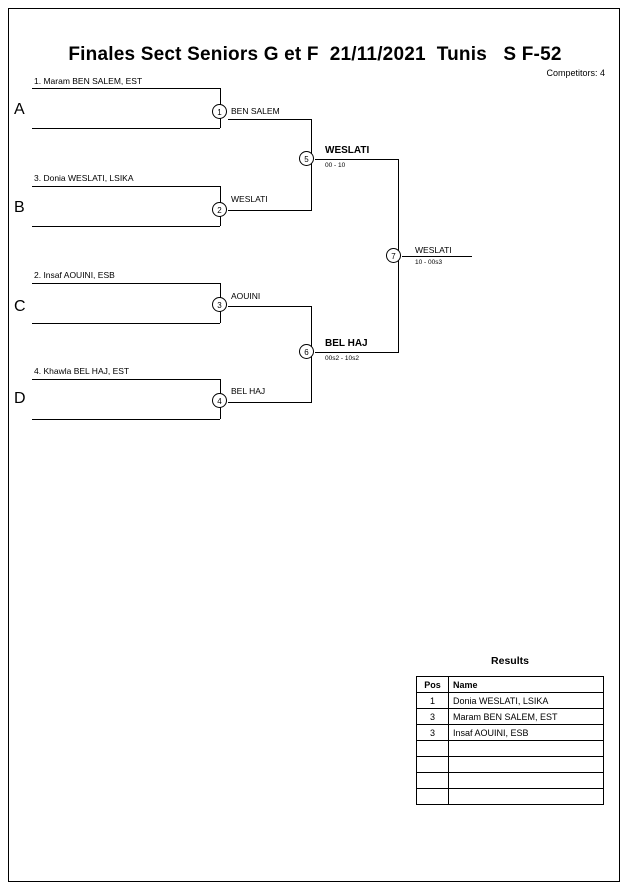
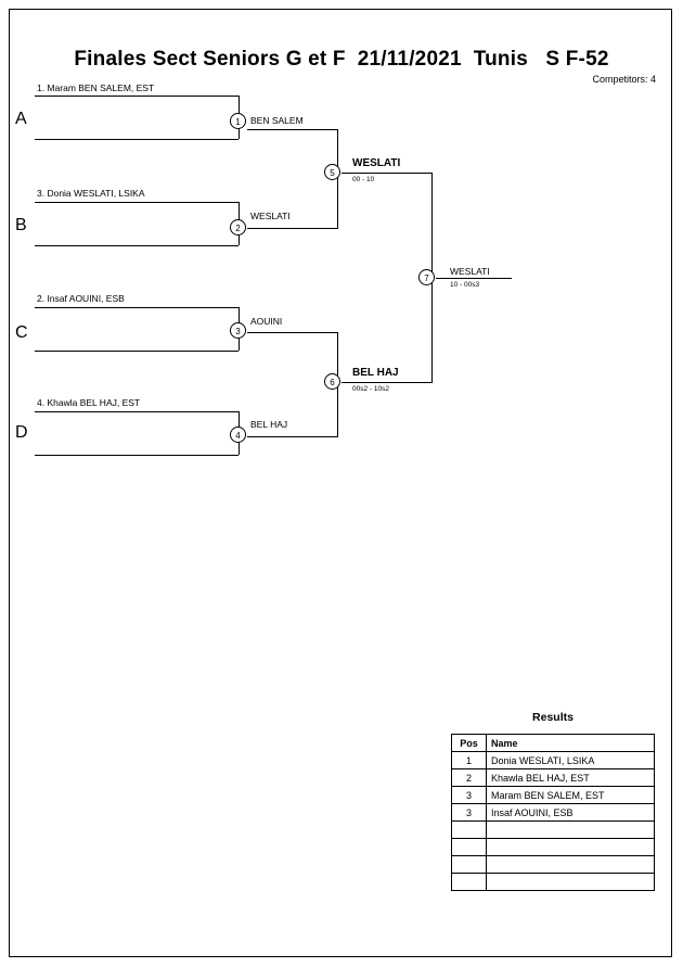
  Finales Sect Seniors G et F 21/11/2021 Tunis S F-52
  Competitors: 4
  A
  B
  C
  D
  1. Maram BEN SALEM, EST
  3. Donia WESLATI, LSIKA
  2. Insaf AOUINI, ESB
  4. Khawla BEL HAJ, EST
  1
  BEN SALEM
  2
  WESLATI
  3
  AOUINI
  4
  BEL HAJ
  5
  WESLATI
  6
  BEL HAJ
  7
  WESLATI
  Results
  Pos	Name
  1	Donia WESLATI, LSIKA
+ 2	Khawla BEL HAJ, EST
  3	Maram BEN SALEM, EST
  3	Insaf AOUINI, ESB
